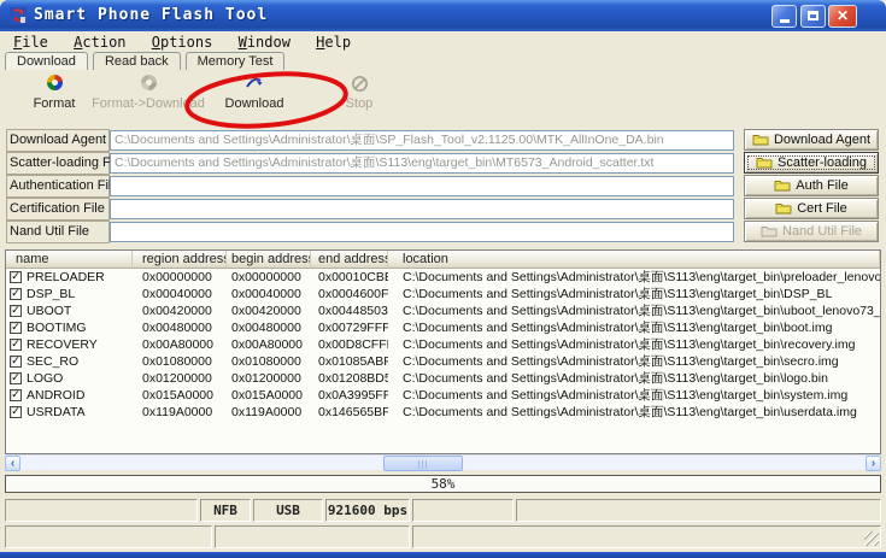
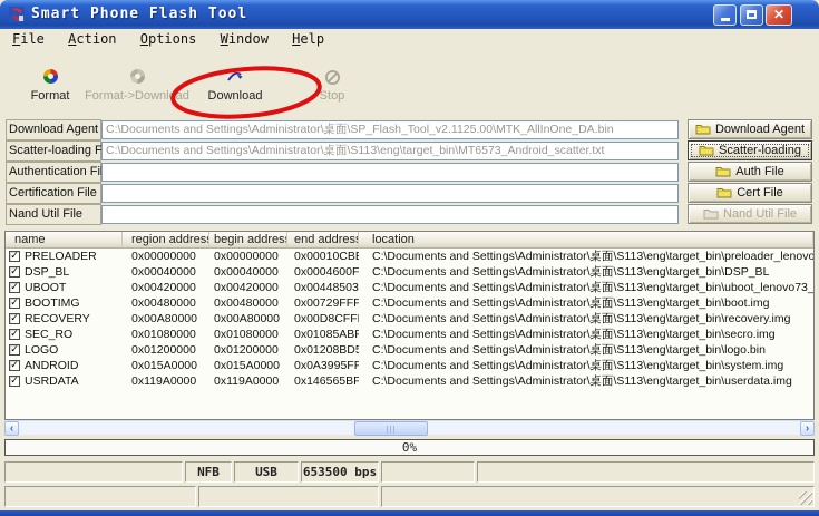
  Smart Phone Flash Tool
  ✕
  File Action Options Window Help
- Download Read back Memory Test
  Format
  Format->Downlad
  Download
  Stop
  Download Agent
  C:\Documents and Settings\Administrator\桌面\SP_Flash_Tool_v2.1125.00\MTK_AllInOne_DA.bin
  Download Agent
  Scatter-loading F
  C:\Documents and Settings\Administrator\桌面\S113\eng\target_bin\MT6573_Android_scatter.txt
  Scatter-loading
  Authentication Fi
  Auth File
  Certification File
  Cert File
  Nand Util File
  Nand Util File
  name
  region addres
  begin addres
  end addres
  location
  PRELOADER
  0x00000000
  0x00000000
  0x00010CB
  C:\Documents and Settings\Administrator\桌面\S113\eng\target_bin\preloader_lenovo
  DSP_BL
  0x00040000
  0x00040000
  0x0004600F
  C:\Documents and Settings\Administrator\桌面\S113\eng\target_bin\DSP_BL
  UBOOT
  0x00420000
  0x00420000
  0x00448503
  C:\Documents and Settings\Administrator\桌面\S113\eng\target_bin\uboot_lenovo73_
  BOOTIMG
  0x00480000
  0x00480000
  0x00729FFF
  C:\Documents and Settings\Administrator\桌面\S113\eng\target_bin\boot.img
  RECOVERY
  0x00A80000
  0x00A80000
  0x00D8CFF
  C:\Documents and Settings\Administrator\桌面\S113\eng\target_bin\recovery.img
  SEC_RO
  0x01080000
  0x01080000
  0x01085ABF
  C:\Documents and Settings\Administrator\桌面\S113\eng\target_bin\secro.img
  LOGO
  0x01200000
  0x01200000
  0x01208BD5
  C:\Documents and Settings\Administrator\桌面\S113\eng\target_bin\logo.bin
  ANDROID
  0x015A0000
  0x015A0000
  0x0A3995FF
  C:\Documents and Settings\Administrator\桌面\S113\eng\target_bin\system.img
  USRDATA
  0x119A0000
  0x119A0000
  0x146565BF
  C:\Documents and Settings\Administrator\桌面\S113\eng\target_bin\userdata.img
  ‹
  ›
- 58%
+ 0%
  NFB
  USB
- 921600 bps
+ 653500 bps
